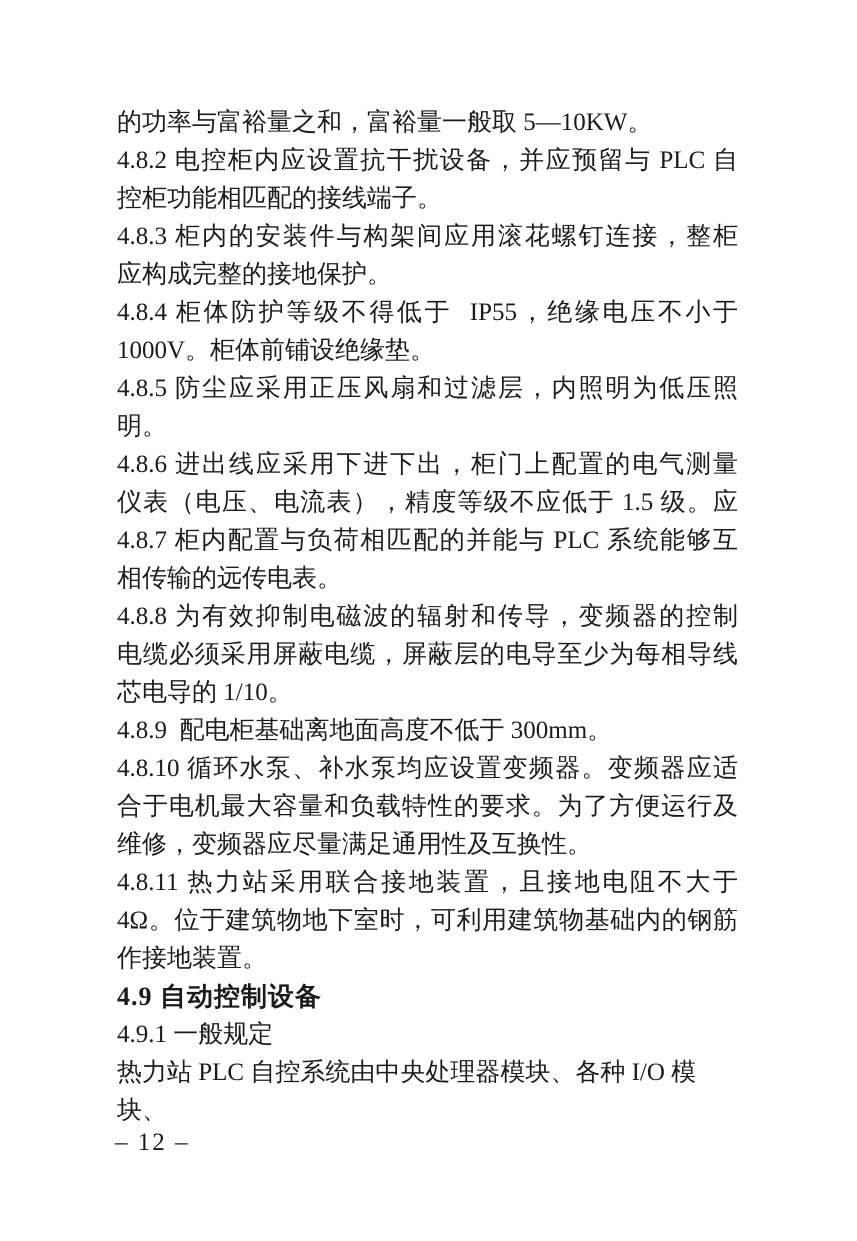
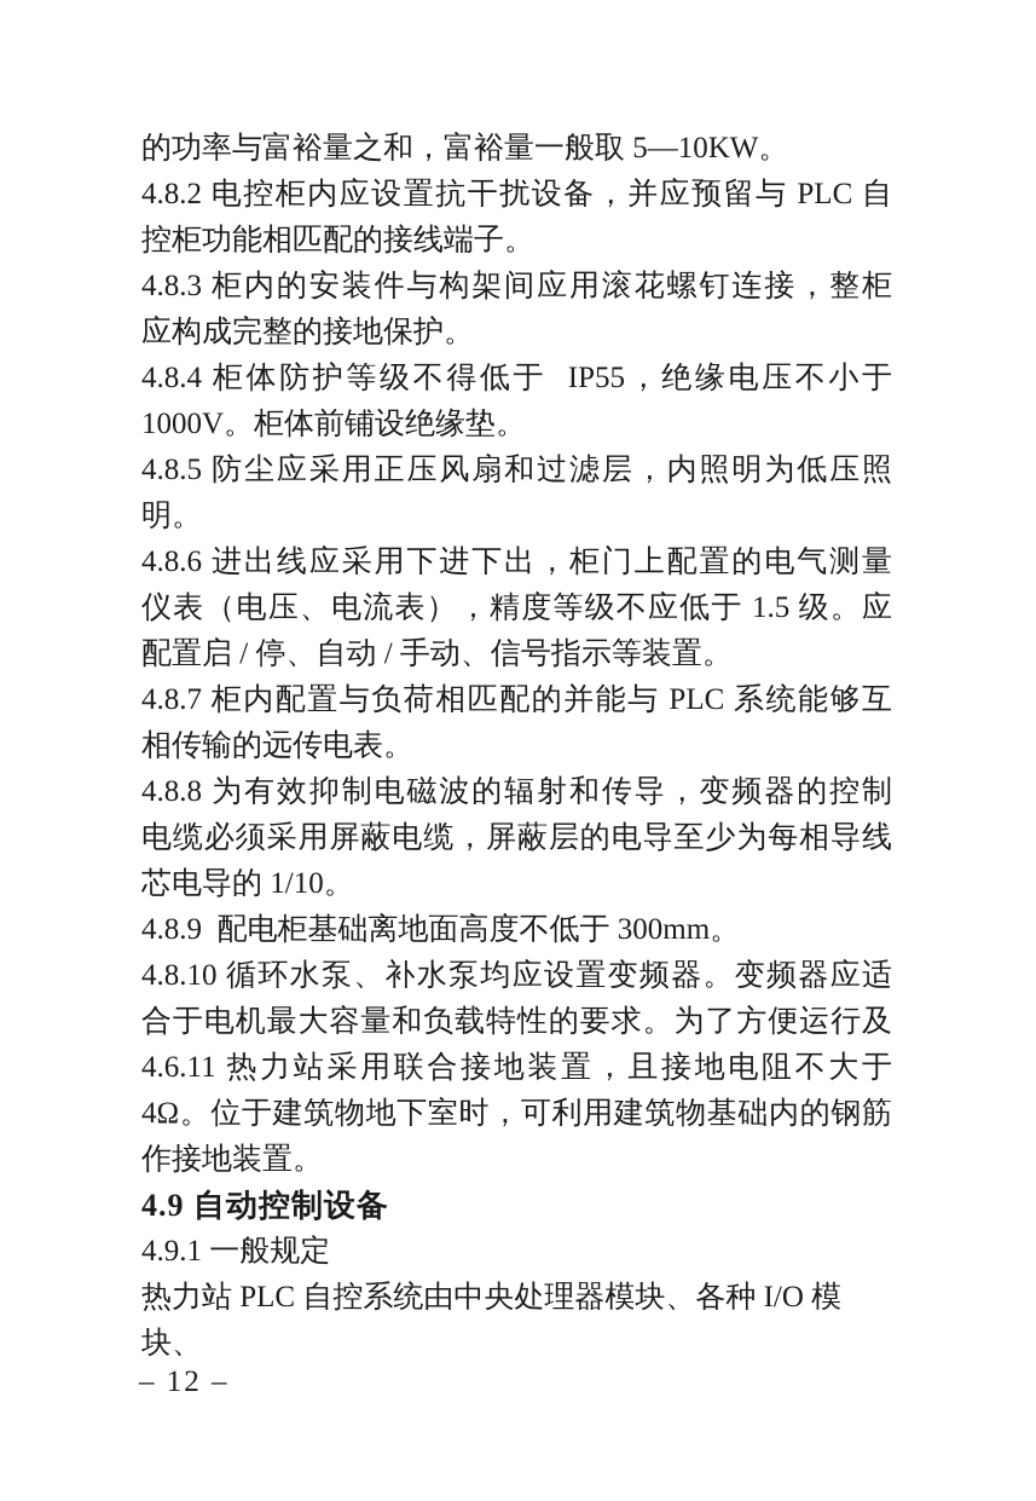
  的功率与富裕量之和，富裕量一般取 5—10KW。
  4.8.2 电控柜内应设置抗干扰设备，并应预留与 PLC 自
  控柜功能相匹配的接线端子。
  4.8.3 柜内的安装件与构架间应用滚花螺钉连接，整柜
  应构成完整的接地保护。
  4.8.4 柜体防护等级不得低于 IP55，绝缘电压不小于
  1000V。柜体前铺设绝缘垫。
  4.8.5 防尘应采用正压风扇和过滤层，内照明为低压照
  明。
  4.8.6 进出线应采用下进下出，柜门上配置的电气测量
  仪表（电压、电流表），精度等级不应低于 1.5 级。应
+ 配置启 / 停、自动 / 手动、信号指示等装置。
  4.8.7 柜内配置与负荷相匹配的并能与 PLC 系统能够互
  相传输的远传电表。
  4.8.8 为有效抑制电磁波的辐射和传导，变频器的控制
  电缆必须采用屏蔽电缆，屏蔽层的电导至少为每相导线
  芯电导的 1/10。
  4.8.9 配电柜基础离地面高度不低于 300mm。
  4.8.10 循环水泵、补水泵均应设置变频器。变频器应适
  合于电机最大容量和负载特性的要求。为了方便运行及
- 维修，变频器应尽量满足通用性及互换性。
- 4.8.11 热力站采用联合接地装置，且接地电阻不大于
+ 4.6.11 热力站采用联合接地装置，且接地电阻不大于
  4Ω。位于建筑物地下室时，可利用建筑物基础内的钢筋
  作接地装置。
  4.9 自动控制设备
  4.9.1 一般规定
  热力站 PLC 自控系统由中央处理器模块、各种 I/O 模块、
  – 12 –
